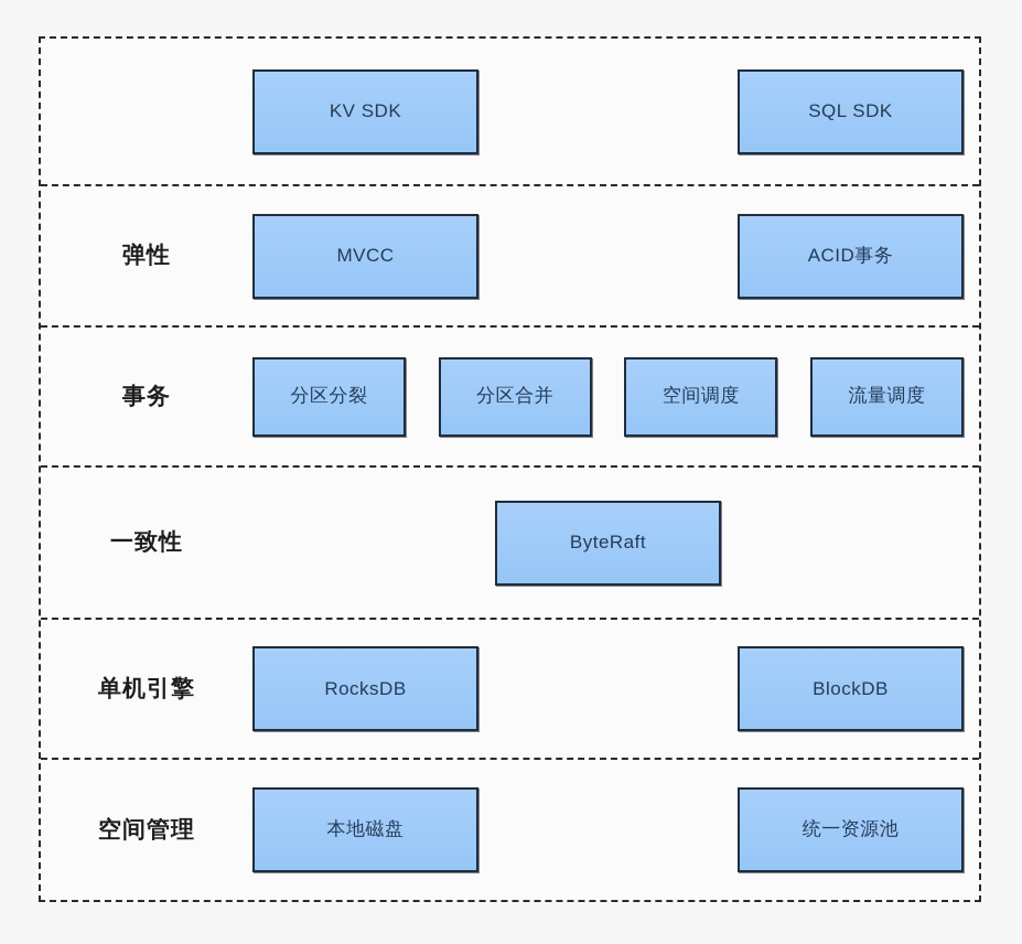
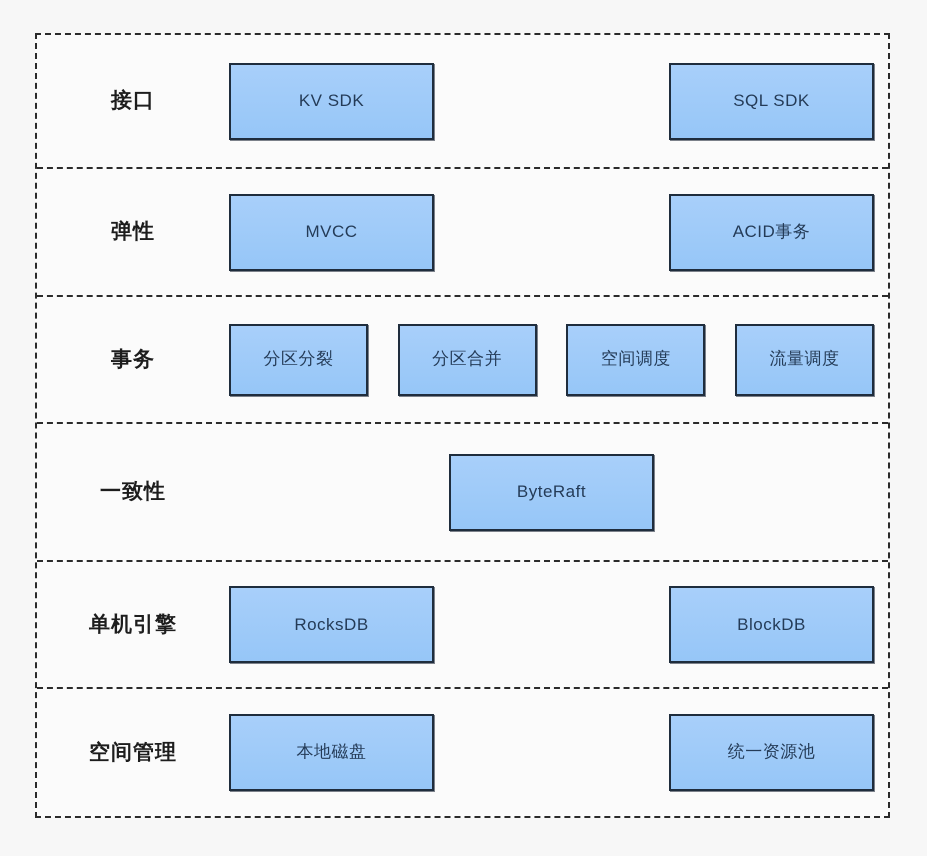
+ 接口
  KV SDK
  SQL SDK
  弹性
  MVCC
  ACID事务
  事务
  分区分裂
  分区合并
  空间调度
  流量调度
  一致性
  ByteRaft
  单机引擎
  RocksDB
  BlockDB
  空间管理
  本地磁盘
  统一资源池
